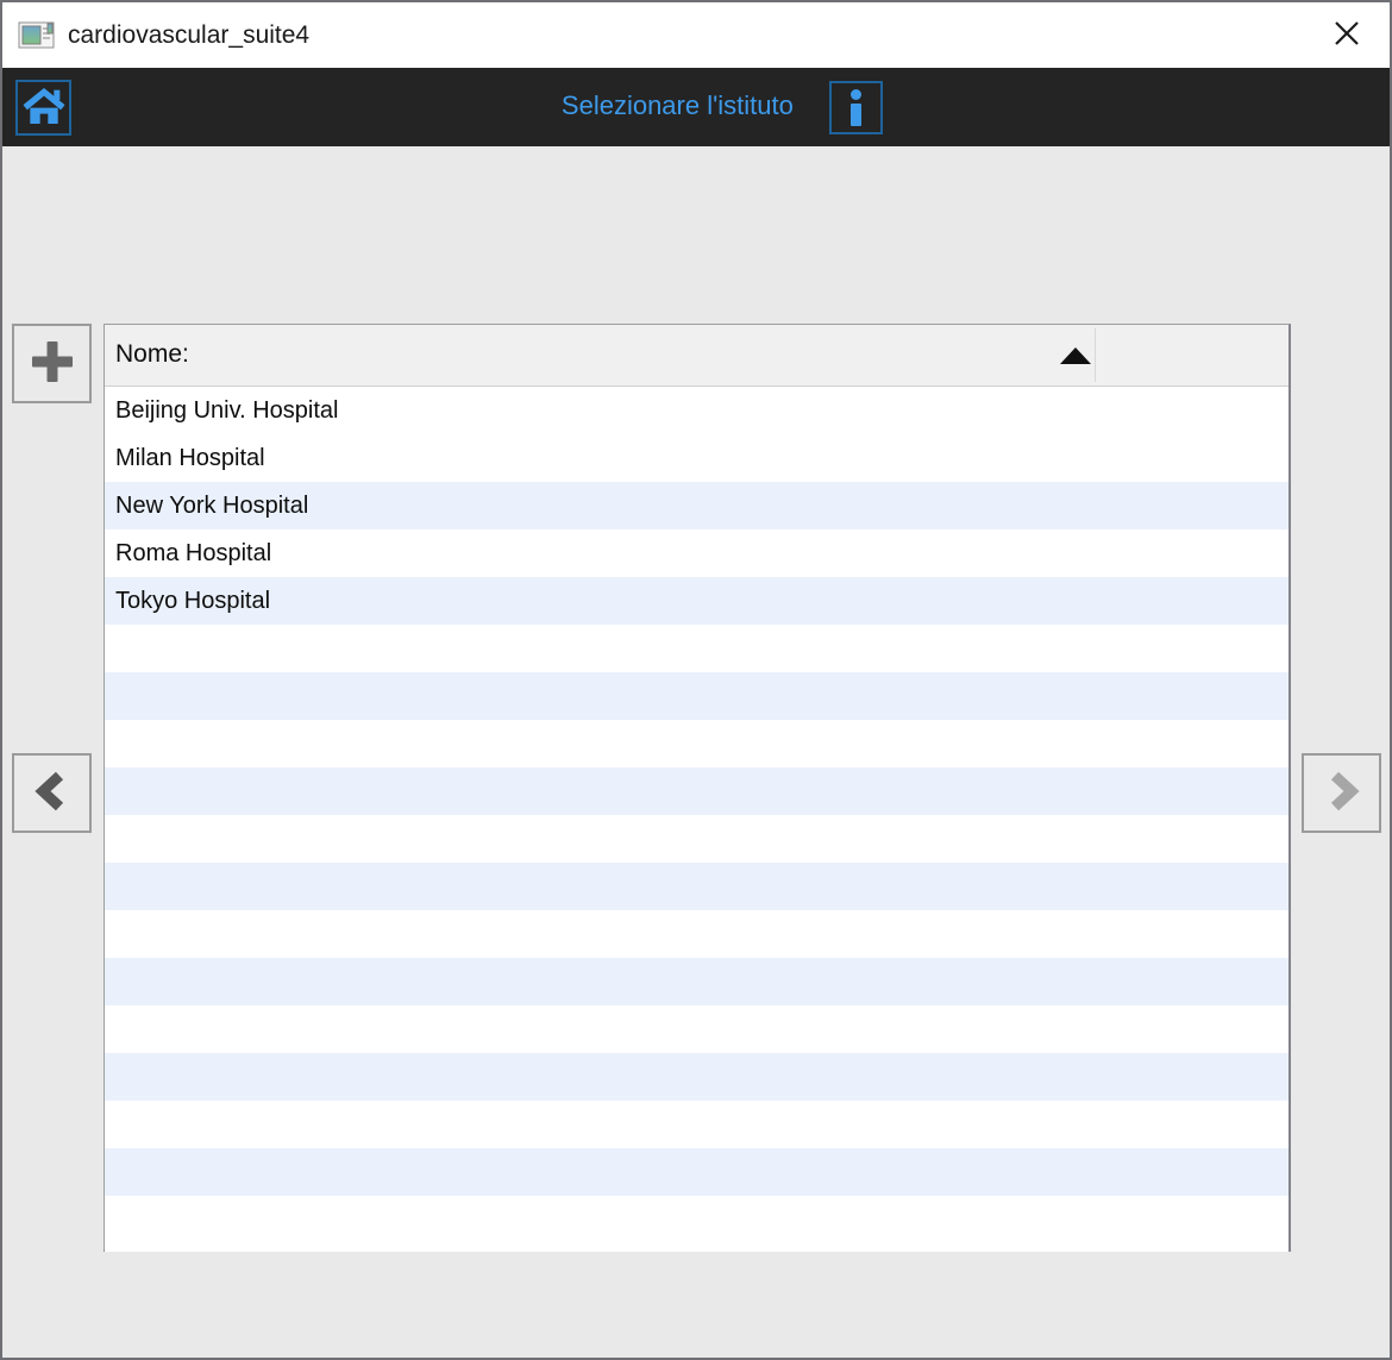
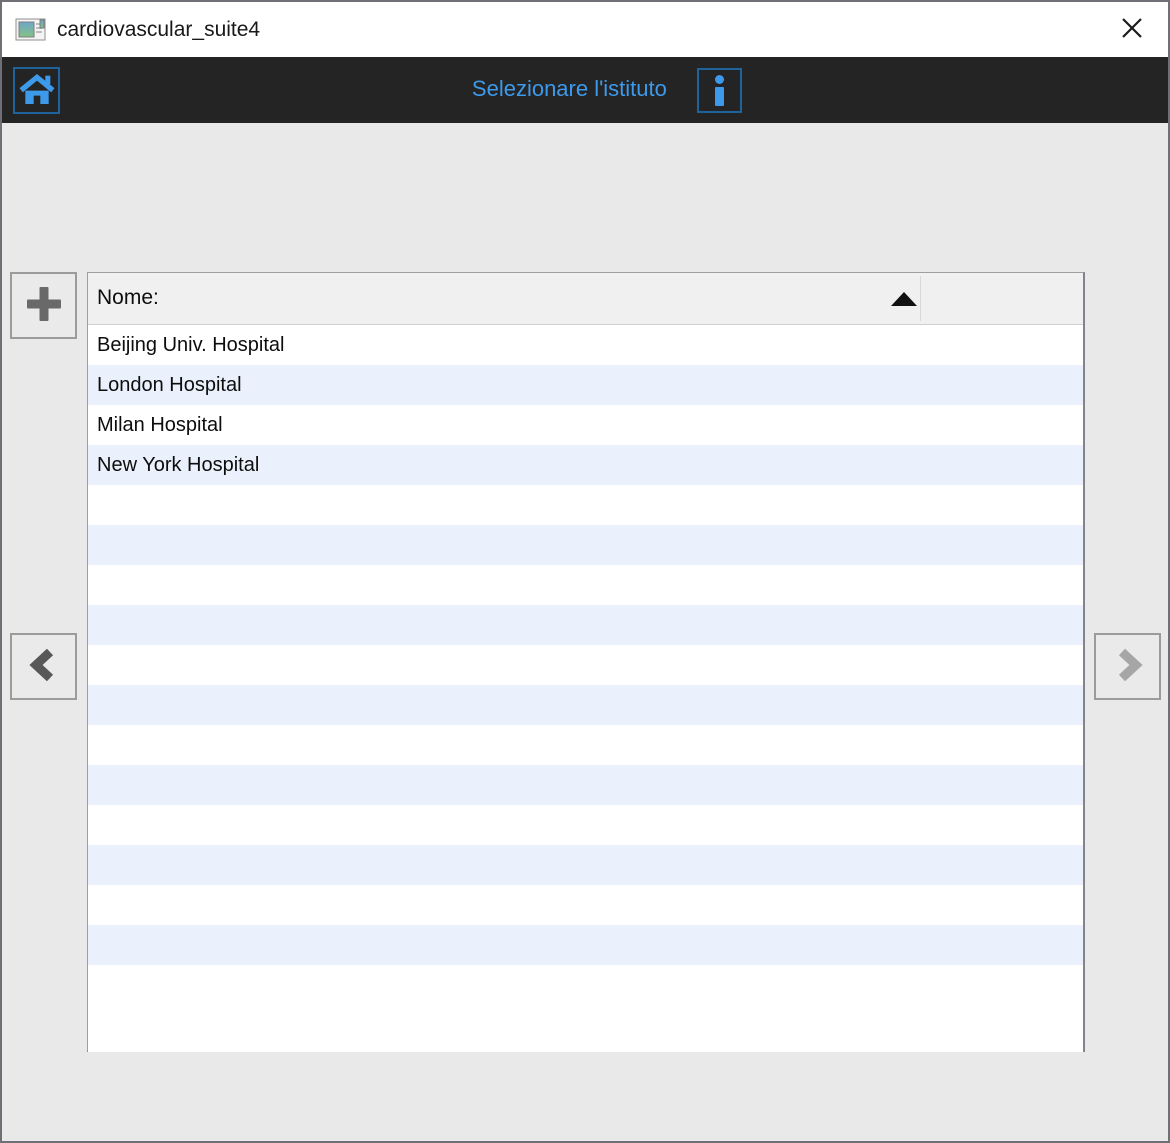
  cardiovascular_suite4
  Selezionare l'istituto
  Nome:
  Beijing Univ. Hospital
+ London Hospital
  Milan Hospital
  New York Hospital
- Roma Hospital
- Tokyo Hospital
